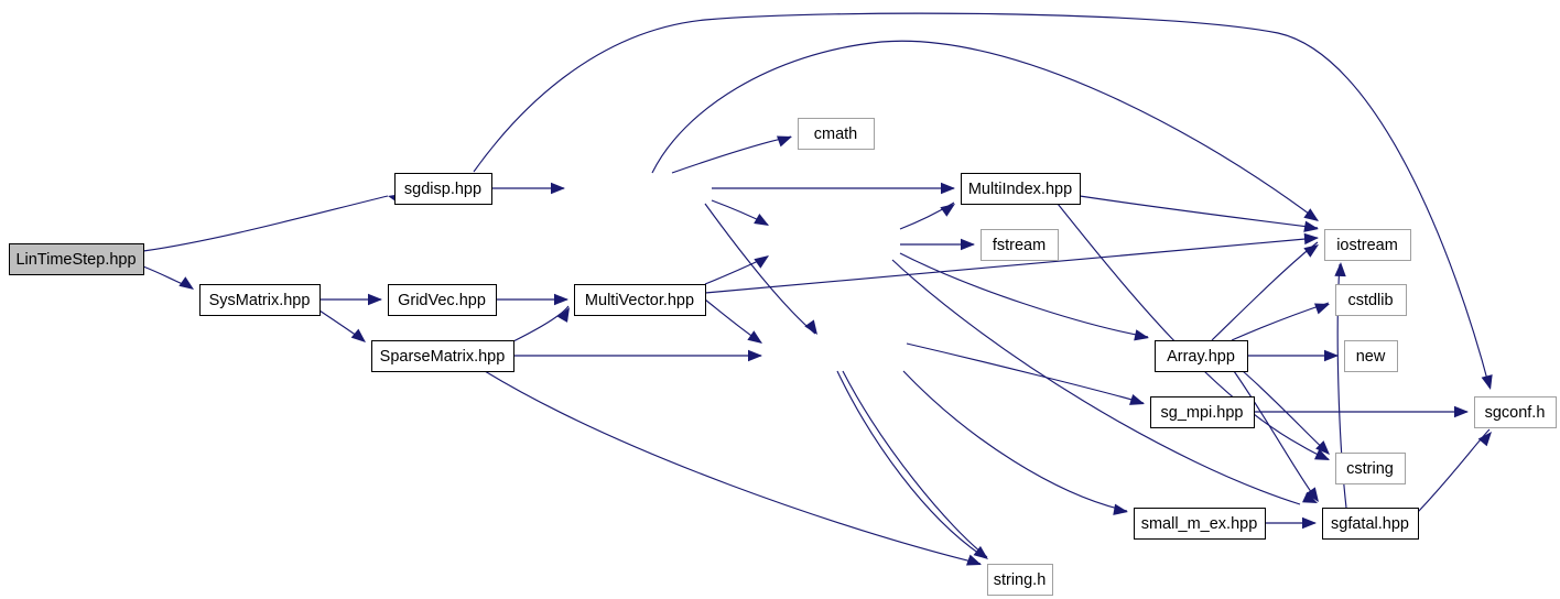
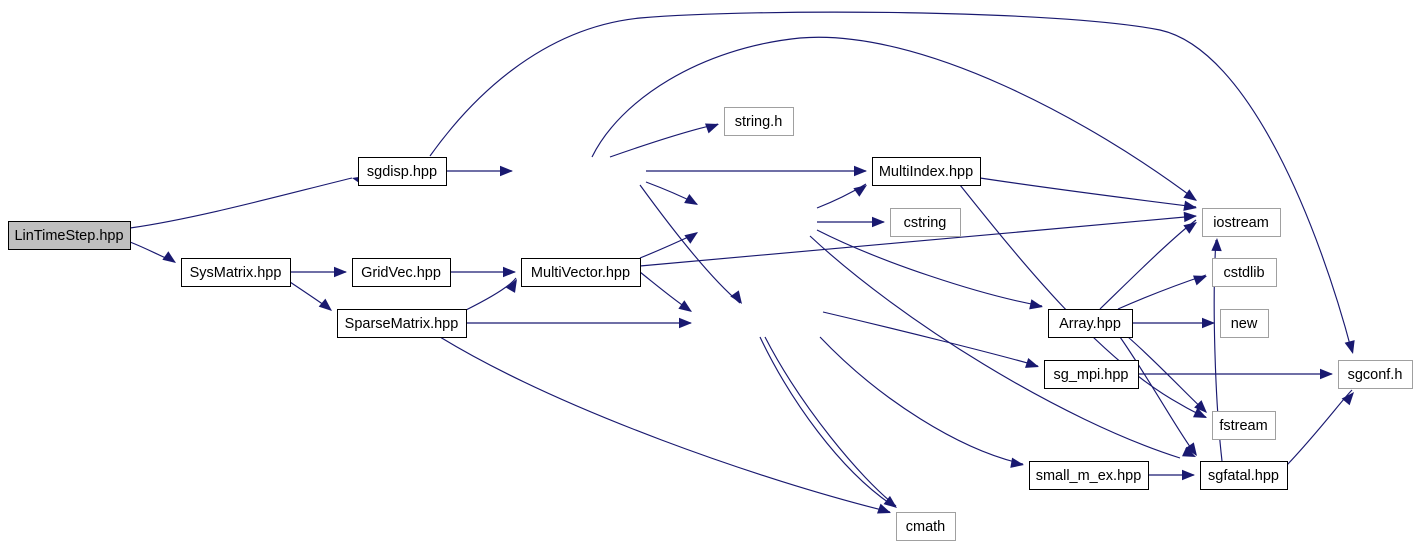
  LinTimeStep.hpp
  sgdisp.hpp
  SysMatrix.hpp
  GridVec.hpp
  SparseMatrix.hpp
- cmath
+ string.h
  MultiIndex.hpp
- fstream
+ cstring
  MultiVector.hpp
  iostream
  cstdlib
  Array.hpp
  new
  sg_mpi.hpp
  sgconf.h
- cstring
+ fstream
  small_m_ex.hpp
  sgfatal.hpp
- string.h
+ cmath
